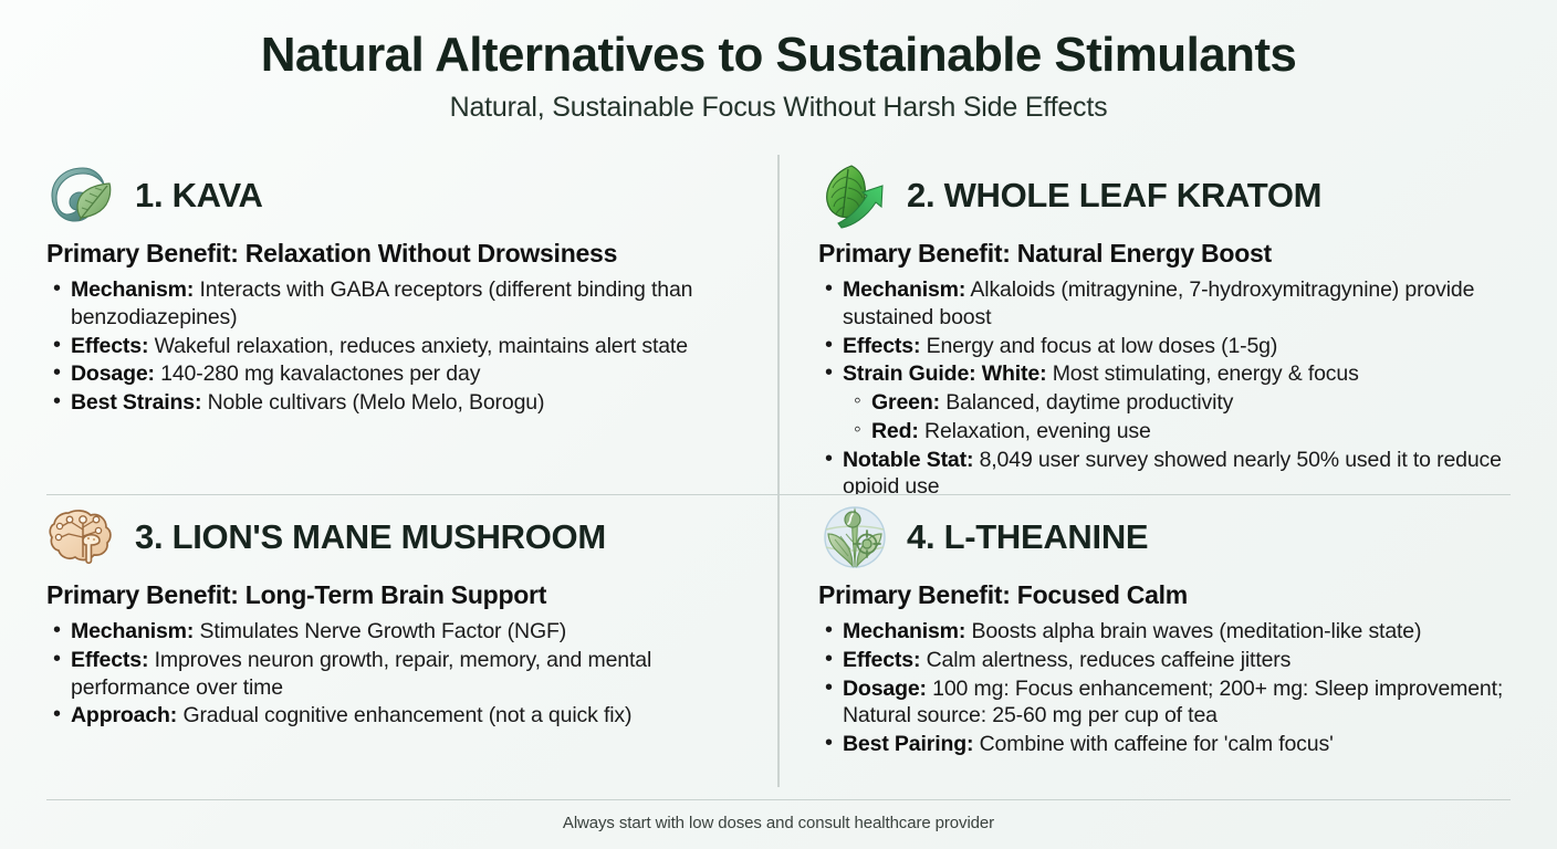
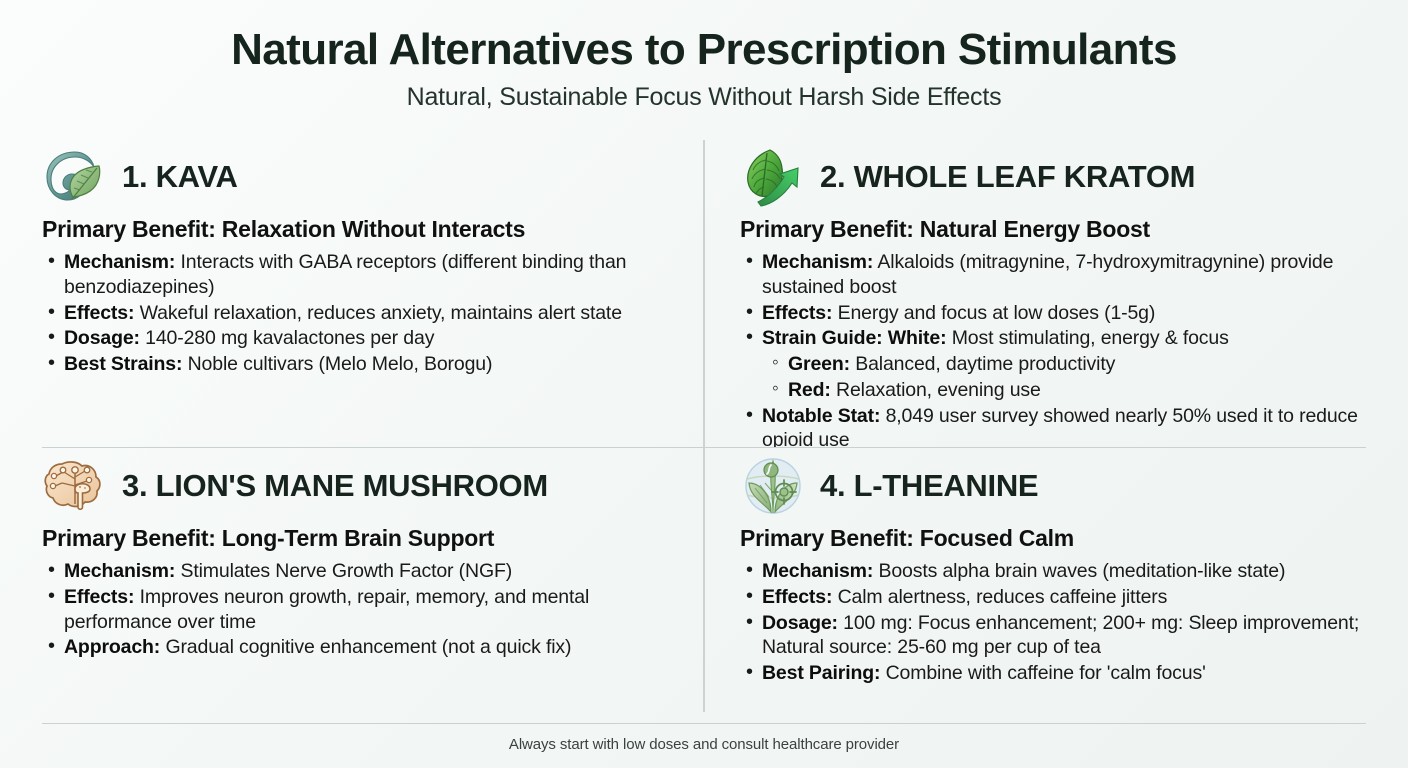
- Natural Alternatives to Sustainable Stimulants
+ Natural Alternatives to Prescription Stimulants
  Natural, Sustainable Focus Without Harsh Side Effects
  1. KAVA
- Primary Benefit: Relaxation Without Drowsiness
+ Primary Benefit: Relaxation Without Interacts
  Mechanism: Interacts with GABA receptors (different binding than benzodiazepines)
  Effects: Wakeful relaxation, reduces anxiety, maintains alert state
  Dosage: 140-280 mg kavalactones per day
  Best Strains: Noble cultivars (Melo Melo, Borogu)
  2. WHOLE LEAF KRATOM
  Primary Benefit: Natural Energy Boost
  Mechanism: Alkaloids (mitragynine, 7-hydroxymitragynine) provide sustained boost
  Effects: Energy and focus at low doses (1-5g)
  Strain Guide: White: Most stimulating, energy & focus
  Green: Balanced, daytime productivity
  Red: Relaxation, evening use
  Notable Stat: 8,049 user survey showed nearly 50% used it to reduce opioid use
  3. LION'S MANE MUSHROOM
  Primary Benefit: Long-Term Brain Support
  Mechanism: Stimulates Nerve Growth Factor (NGF)
  Effects: Improves neuron growth, repair, memory, and mental performance over time
  Approach: Gradual cognitive enhancement (not a quick fix)
  4. L-THEANINE
  Primary Benefit: Focused Calm
  Mechanism: Boosts alpha brain waves (meditation-like state)
  Effects: Calm alertness, reduces caffeine jitters
  Dosage: 100 mg: Focus enhancement; 200+ mg: Sleep improvement; Natural source: 25-60 mg per cup of tea
  Best Pairing: Combine with caffeine for 'calm focus'
  Always start with low doses and consult healthcare provider
